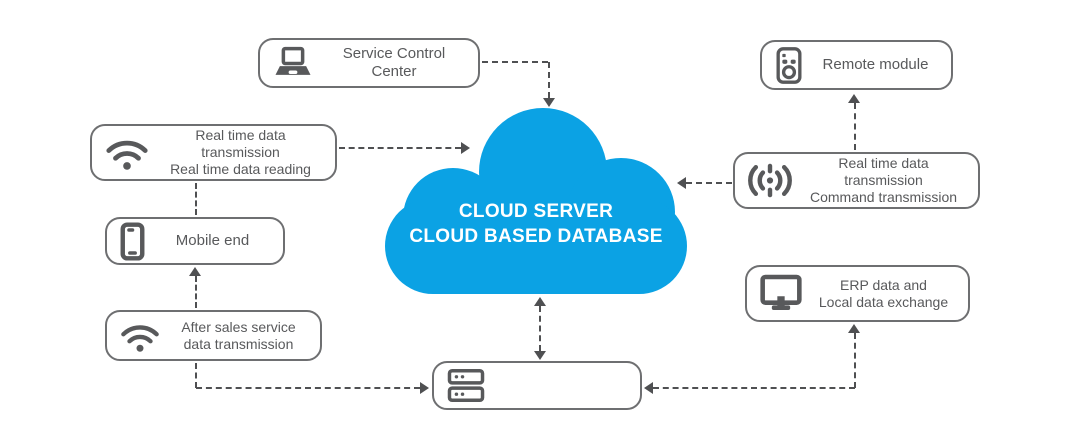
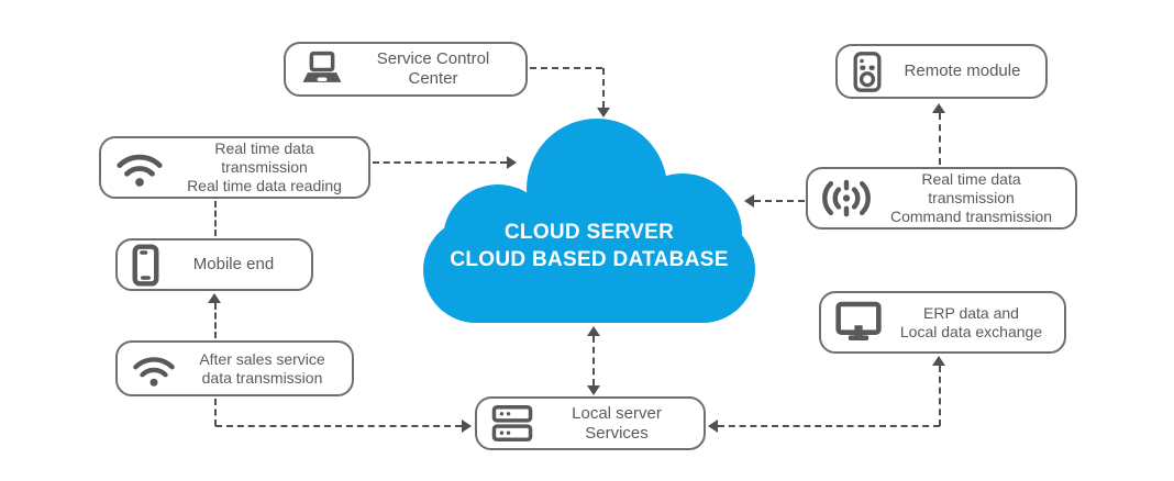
  CLOUD SERVER
  CLOUD BASED DATABASE
  Service Control Center
  Remote module
  Real time data transmission
  Real time data reading
  Real time data transmission
  Command transmission
  Mobile end
  ERP data and
  Local data exchange
  After sales service
  data transmission
+ Local server Services
